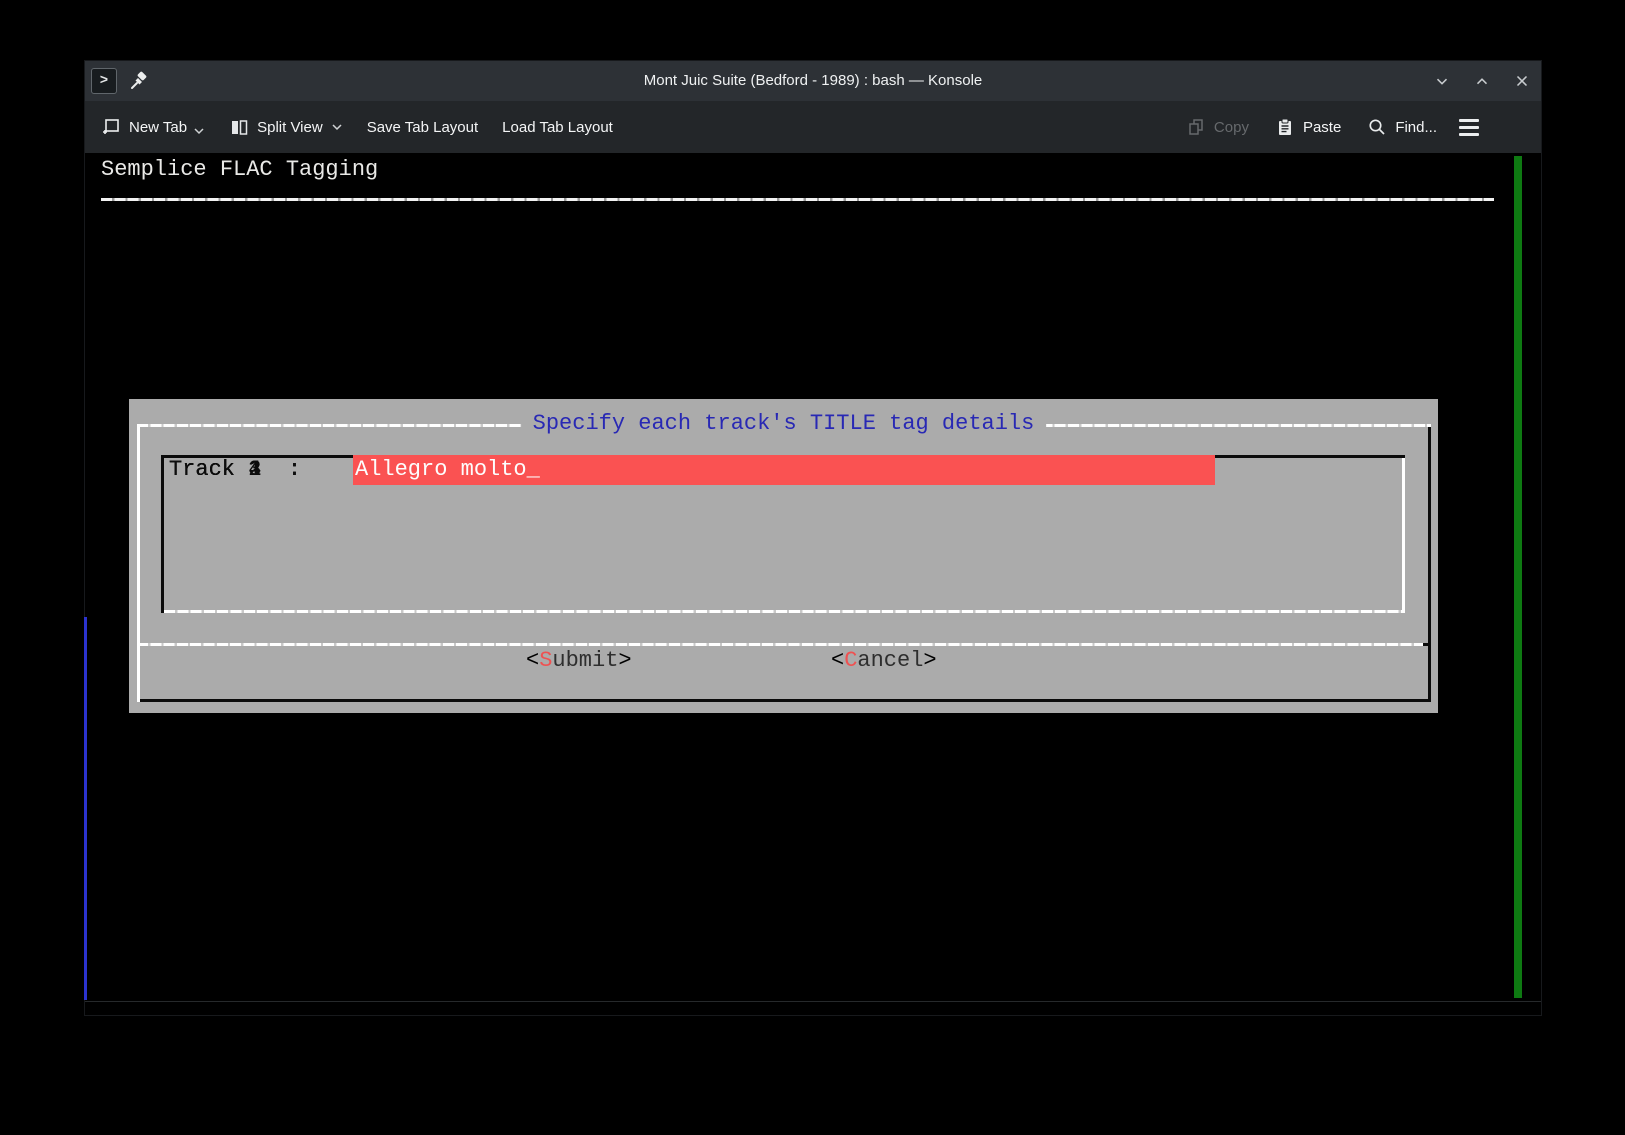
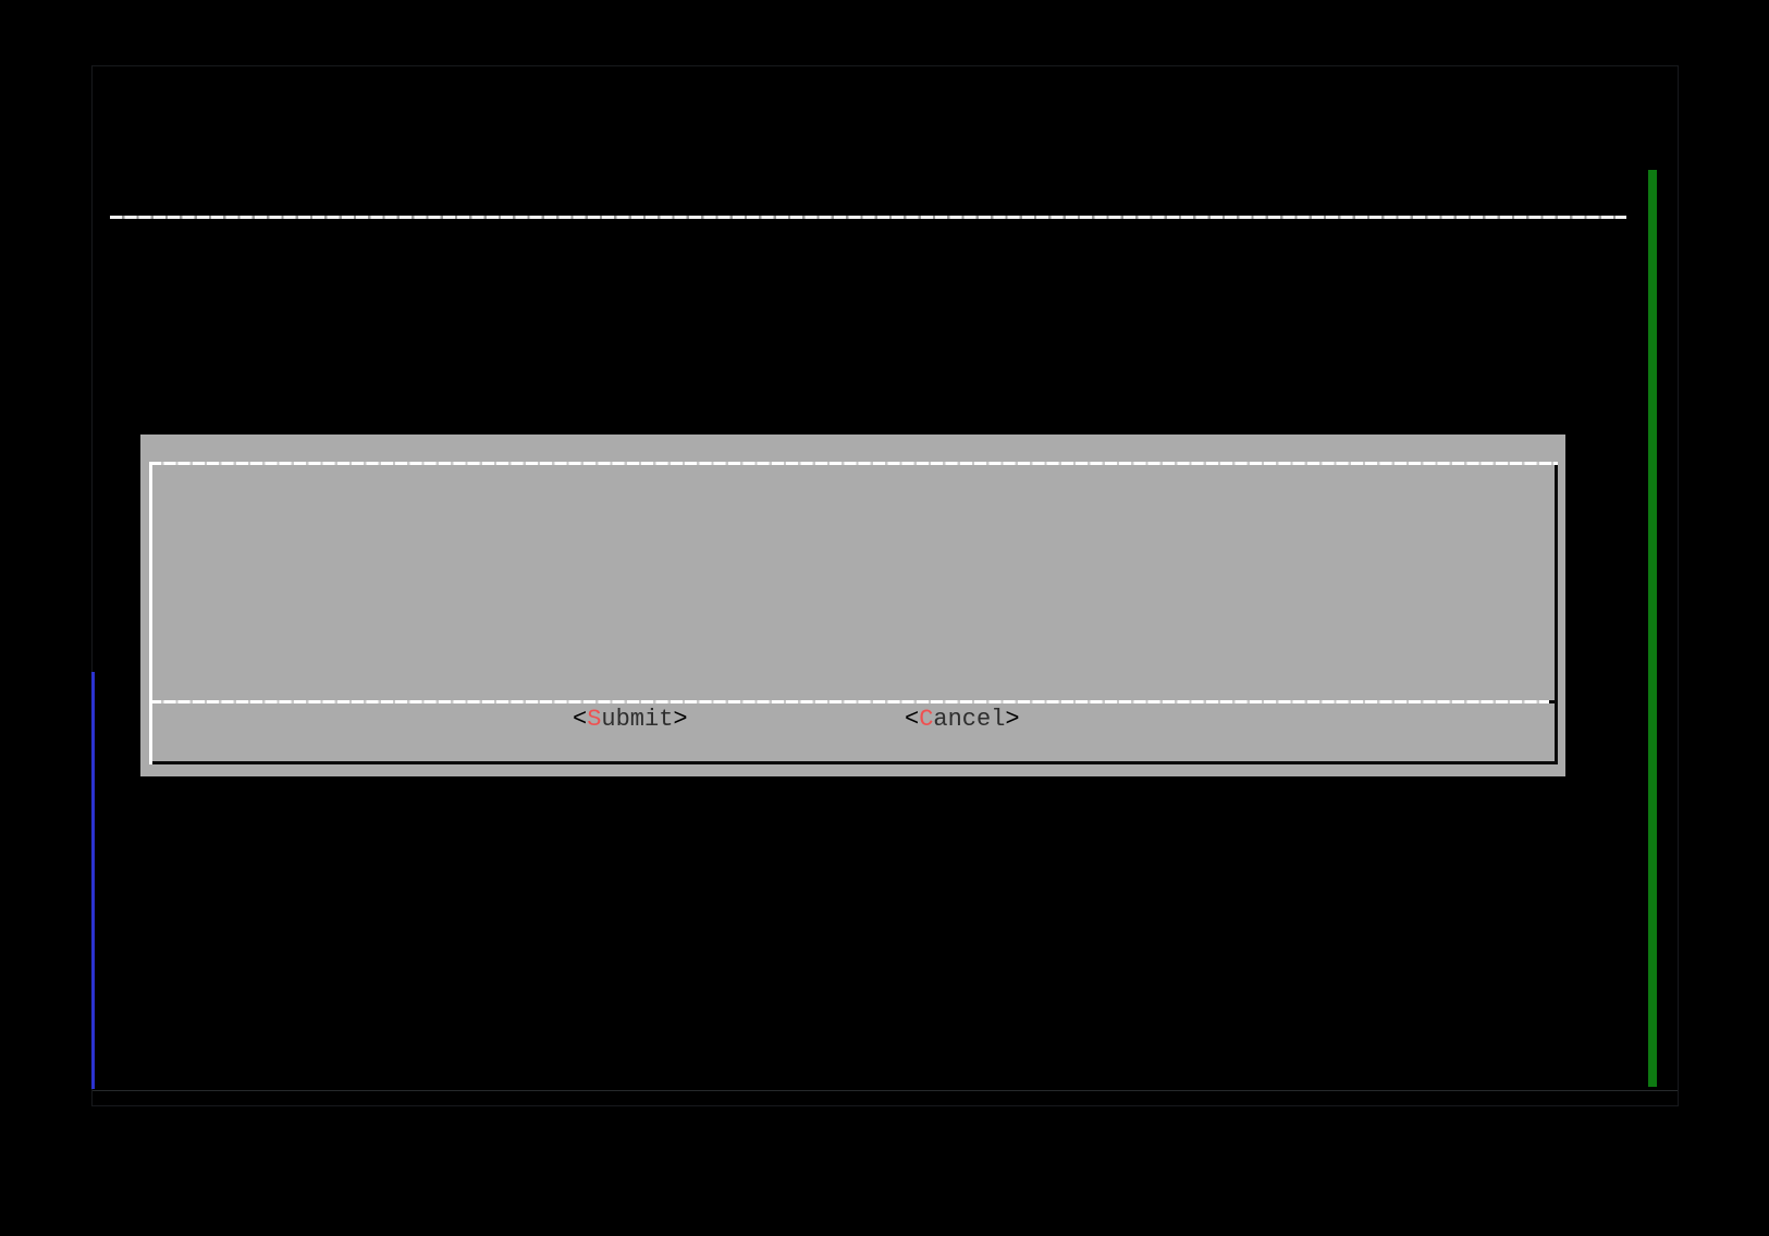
- >
- Mont Juic Suite (Bedford - 1989) : bash — Konsole
- New Tab
- Split View
- Save Tab Layout
- Load Tab Layout
- Copy
- Paste
- Find...
- Semplice FLAC Tagging
- Specify each track's TITLE tag details
- Track 1 :
- Track 2 :
- Track 3 :
- Track 4 :
- Allegro molto_
  <Submit>
  <Cancel>
